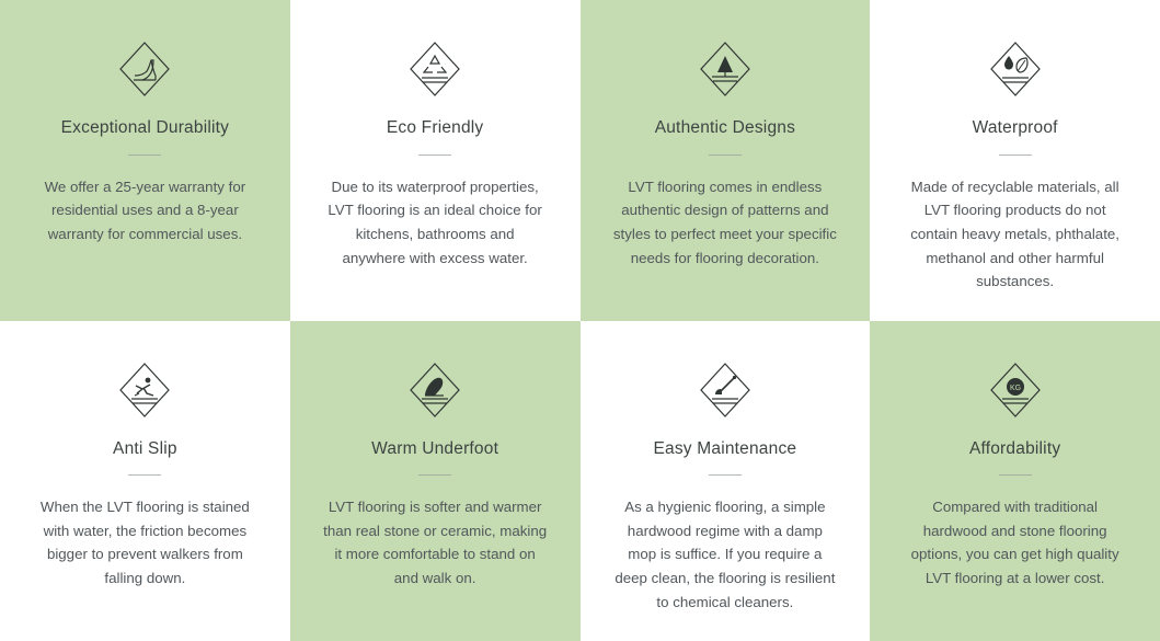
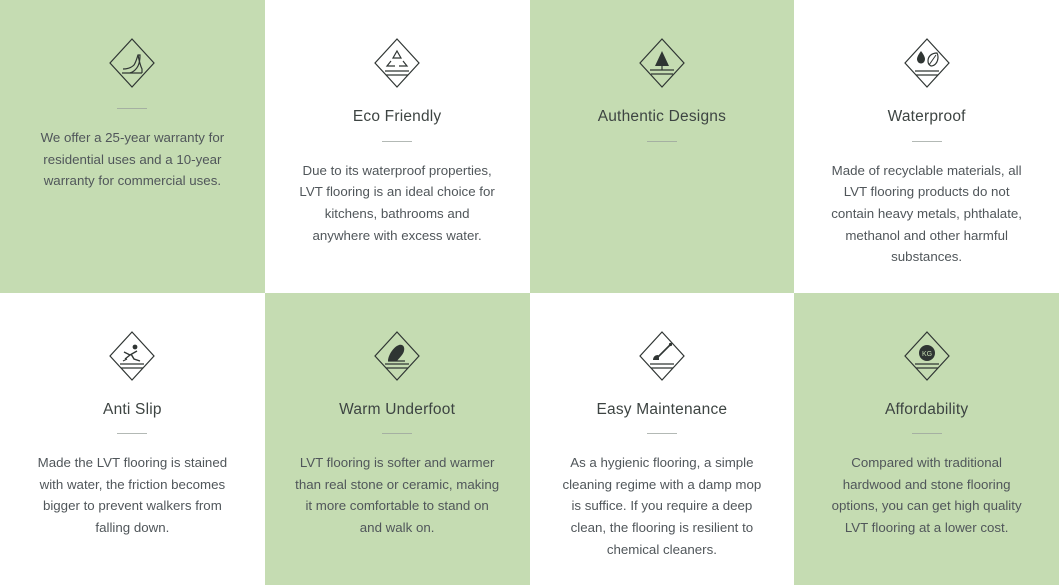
- Exceptional Durability
- We offer a 25-year warranty for residential uses and a 8-year warranty for commercial uses.
+ We offer a 25-year warranty for residential uses and a 10-year warranty for commercial uses.
  Eco Friendly
  Due to its waterproof properties, LVT flooring is an ideal choice for kitchens, bathrooms and anywhere with excess water.
  Authentic Designs
- LVT flooring comes in endless authentic design of patterns and styles to perfect meet your specific needs for flooring decoration.
  Waterproof
  Made of recyclable materials, all LVT flooring products do not contain heavy metals, phthalate, methanol and other harmful substances.
  Anti Slip
- When the LVT flooring is stained with water, the friction becomes bigger to prevent walkers from falling down.
+ Made the LVT flooring is stained with water, the friction becomes bigger to prevent walkers from falling down.
  Warm Underfoot
  LVT flooring is softer and warmer than real stone or ceramic, making it more comfortable to stand on and walk on.
  Easy Maintenance
- As a hygienic flooring, a simple hardwood regime with a damp mop is suffice. If you require a deep clean, the flooring is resilient to chemical cleaners.
+ As a hygienic flooring, a simple cleaning regime with a damp mop is suffice. If you require a deep clean, the flooring is resilient to chemical cleaners.
  Affordability
  Compared with traditional hardwood and stone flooring options, you can get high quality LVT flooring at a lower cost.
